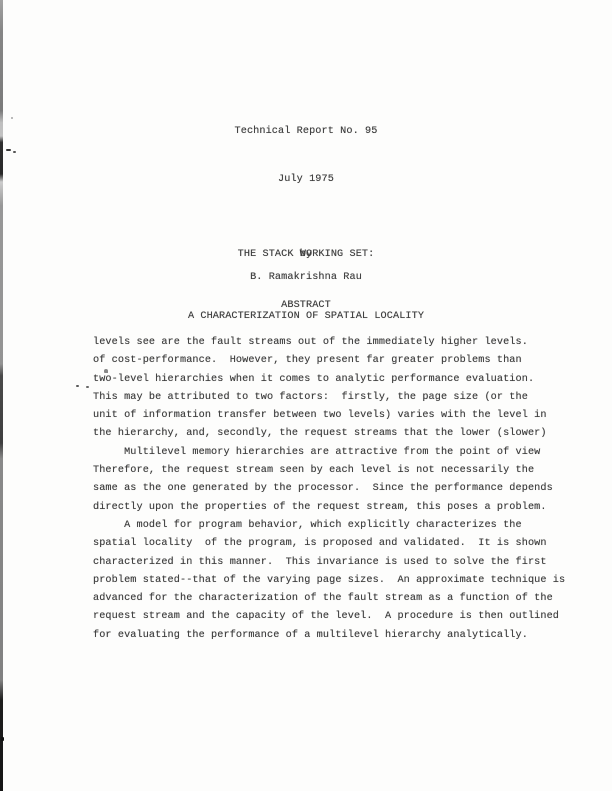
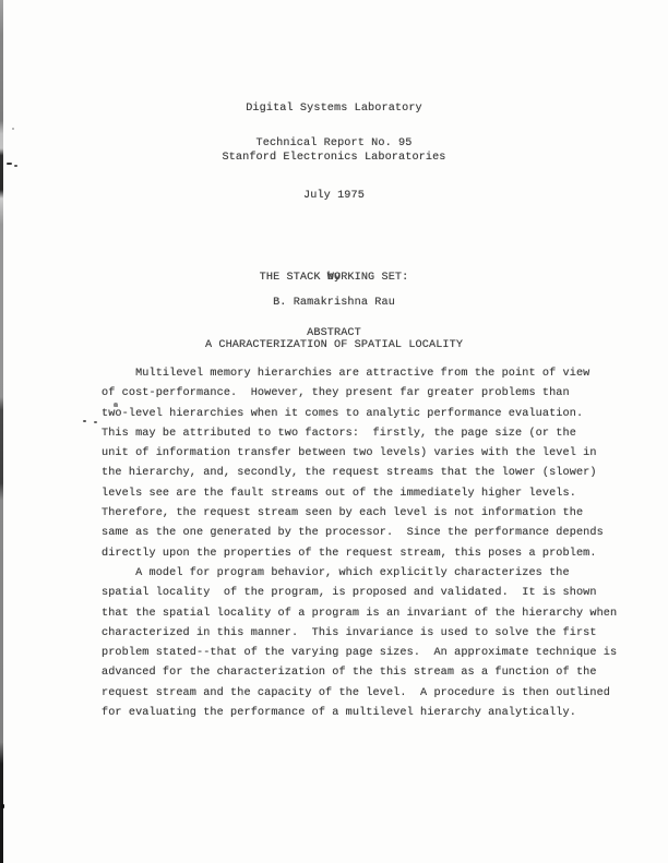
+ Digital Systems Laboratory
+ Stanford Electronics Laboratories
  Technical Report No. 95
  July 1975
  THE STACK WORKING SET:
  A CHARACTERIZATION OF SPATIAL LOCALITY
  by
  B. Ramakrishna Rau
  ABSTRACT
- levels see are the fault streams out of the immediately higher levels.
+ Multilevel memory hierarchies are attractive from the point of view
  of cost-performance. However, they present far greater problems than
  two-level hierarchies when it comes to analytic performance evaluation.
  This may be attributed to two factors: firstly, the page size (or the
  unit of information transfer between two levels) varies with the level in
  the hierarchy, and, secondly, the request streams that the lower (slower)
- Multilevel memory hierarchies are attractive from the point of view
+ levels see are the fault streams out of the immediately higher levels.
- Therefore, the request stream seen by each level is not necessarily the
+ Therefore, the request stream seen by each level is not information the
  same as the one generated by the processor. Since the performance depends
  directly upon the properties of the request stream, this poses a problem.
  A model for program behavior, which explicitly characterizes the
  spatial locality of the program, is proposed and validated. It is shown
+ that the spatial locality of a program is an invariant of the hierarchy when
  characterized in this manner. This invariance is used to solve the first
  problem stated--that of the varying page sizes. An approximate technique is
- advanced for the characterization of the fault stream as a function of the
+ advanced for the characterization of the this stream as a function of the
  request stream and the capacity of the level. A procedure is then outlined
  for evaluating the performance of a multilevel hierarchy analytically.
